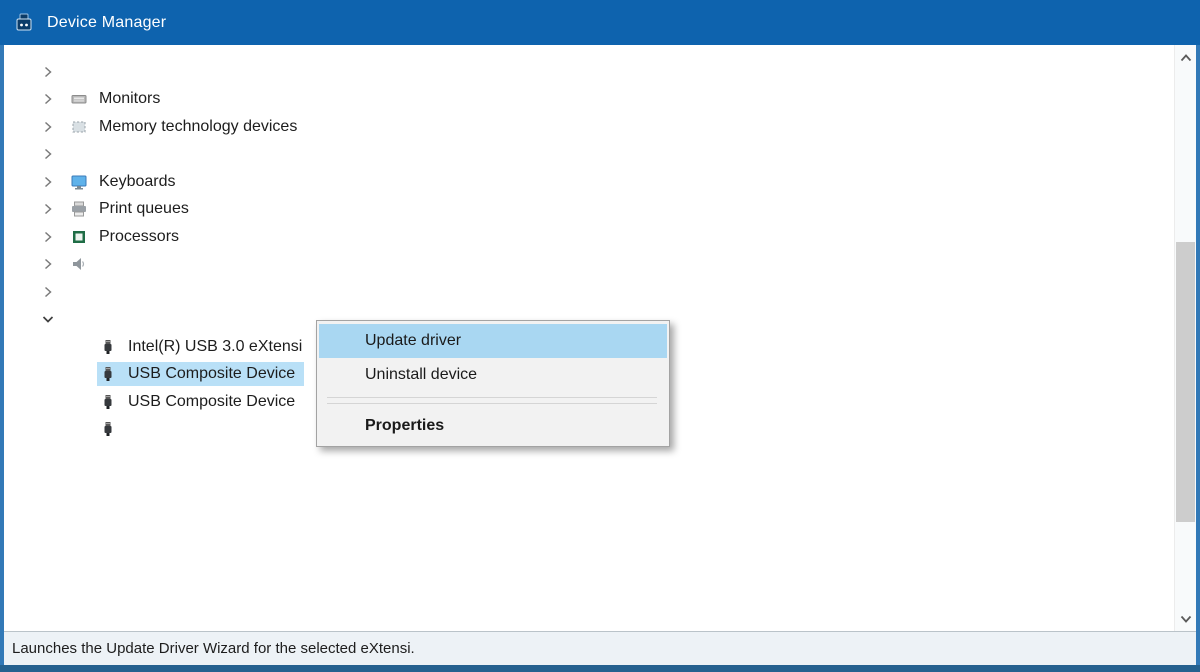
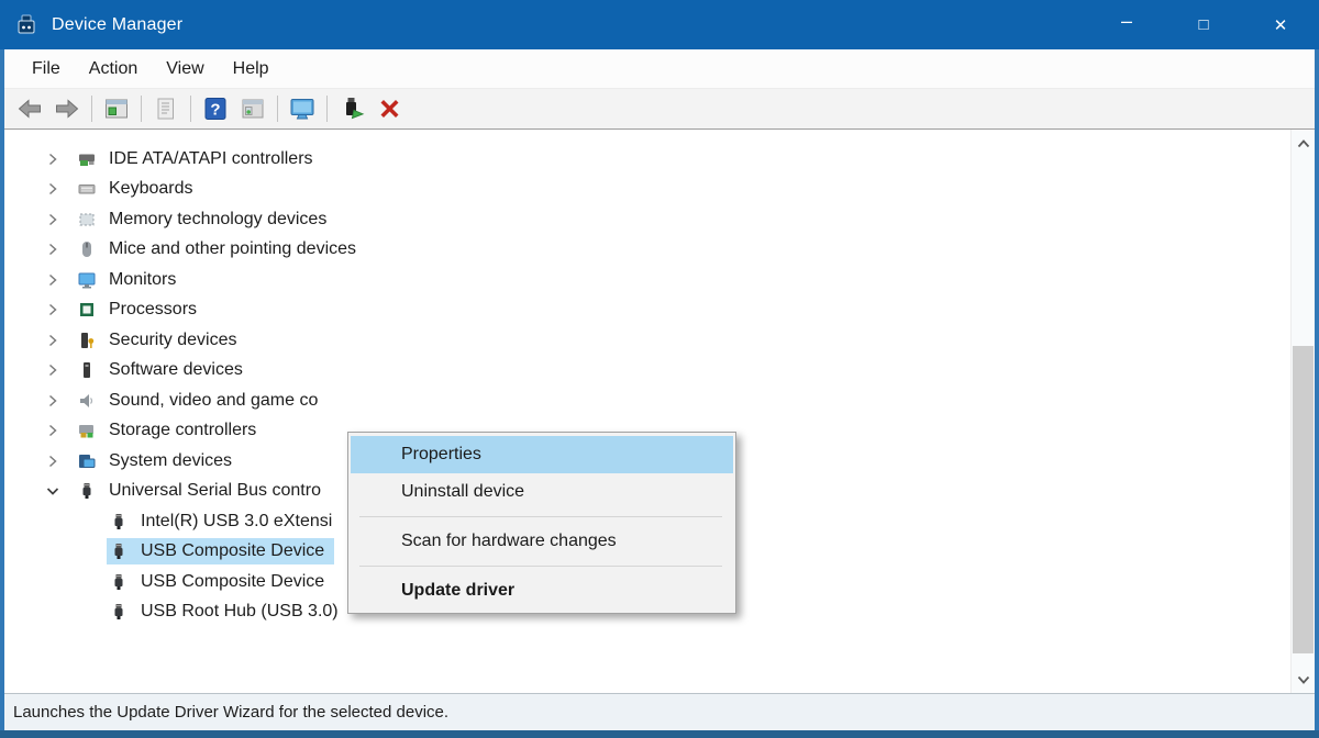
  Device Manager
+ –
+ □
+ ✕
+ File
+ Action
+ View
+ Help
+ ?
+ IDE ATA/ATAPI controllers
- Monitors
+ Keyboards
  Memory technology devices
+ Mice and other pointing devices
- Keyboards
+ Monitors
- Print queues
  Processors
+ Security devices
+ Software devices
+ Sound, video and game co
+ Storage controllers
+ System devices
+ Universal Serial Bus contro
  Intel(R) USB 3.0 eXtensi
  USB Composite Device
  USB Composite Device
+ USB Root Hub (USB 3.0)
- Update driver
+ Properties
  Uninstall device
+ Scan for hardware changes
- Properties
+ Update driver
- Launches the Update Driver Wizard for the selected eXtensi.
+ Launches the Update Driver Wizard for the selected device.
